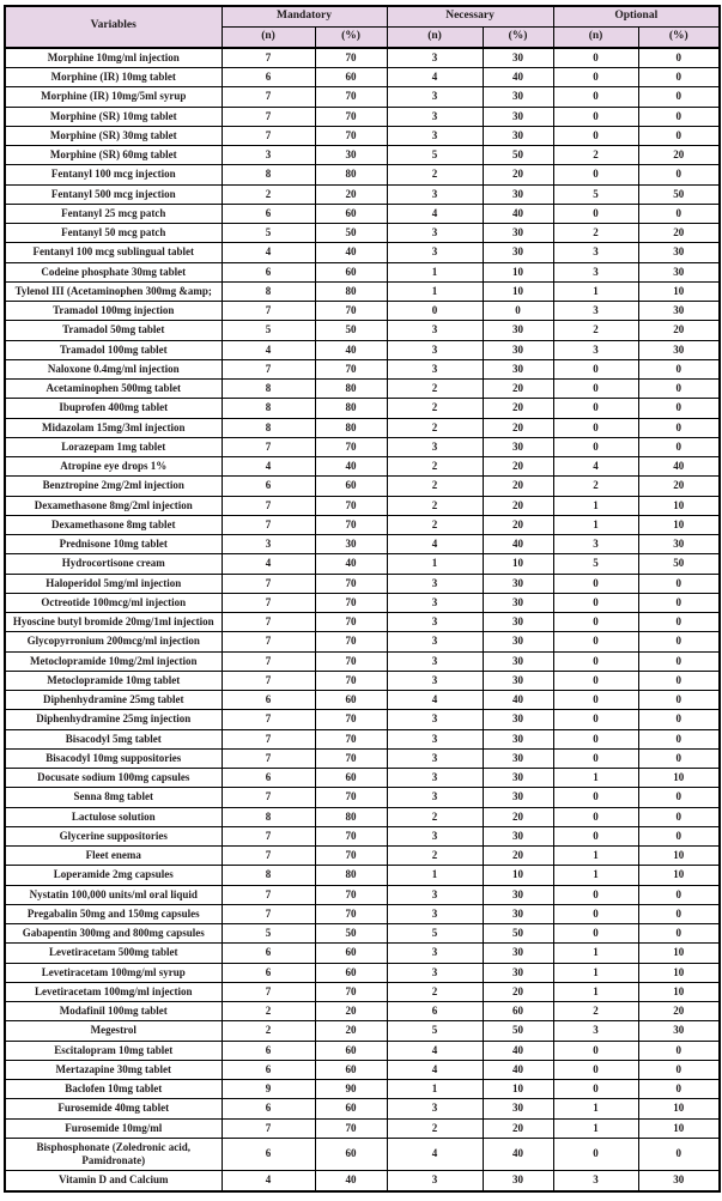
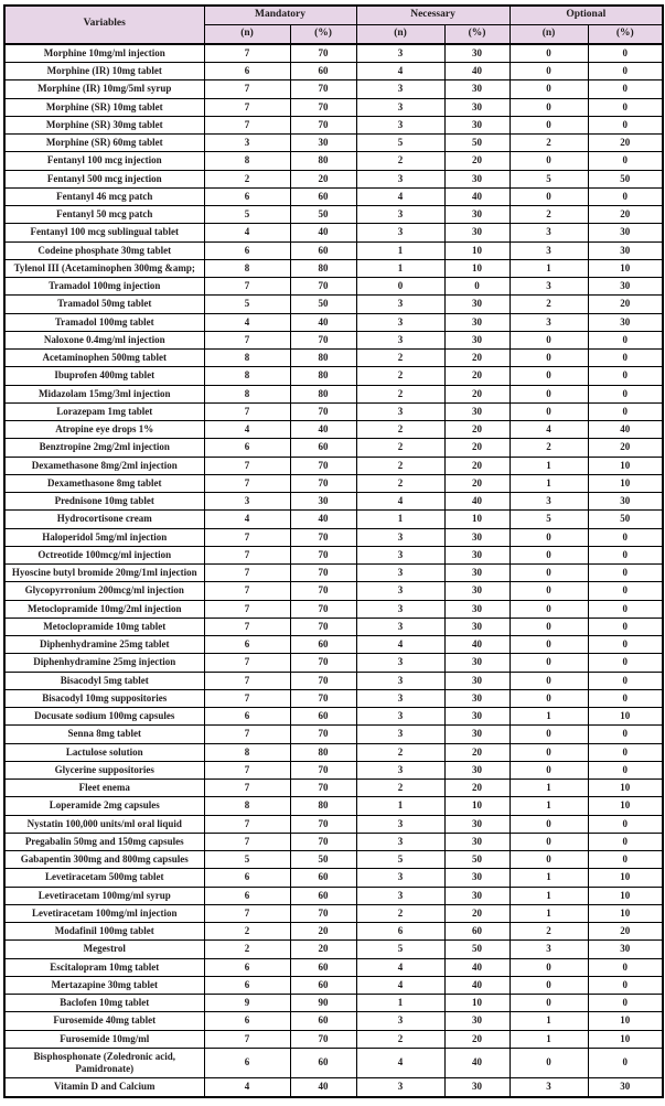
  Variables	Mandatory	Necessary	Optional
  (n)	(%)	(n)	(%)	(n)	(%)
  Morphine 10mg/ml injection	7	70	3	30	0	0
  Morphine (IR) 10mg tablet	6	60	4	40	0	0
  Morphine (IR) 10mg/5ml syrup	7	70	3	30	0	0
  Morphine (SR) 10mg tablet	7	70	3	30	0	0
  Morphine (SR) 30mg tablet	7	70	3	30	0	0
  Morphine (SR) 60mg tablet	3	30	5	50	2	20
  Fentanyl 100 mcg injection	8	80	2	20	0	0
  Fentanyl 500 mcg injection	2	20	3	30	5	50
- Fentanyl 25 mcg patch	6	60	4	40	0	0
+ Fentanyl 46 mcg patch	6	60	4	40	0	0
  Fentanyl 50 mcg patch	5	50	3	30	2	20
  Fentanyl 100 mcg sublingual tablet	4	40	3	30	3	30
  Codeine phosphate 30mg tablet	6	60	1	10	3	30
  Tylenol III (Acetaminophen 300mg &amp;	8	80	1	10	1	10
  Tramadol 100mg injection	7	70	0	0	3	30
  Tramadol 50mg tablet	5	50	3	30	2	20
  Tramadol 100mg tablet	4	40	3	30	3	30
  Naloxone 0.4mg/ml injection	7	70	3	30	0	0
  Acetaminophen 500mg tablet	8	80	2	20	0	0
  Ibuprofen 400mg tablet	8	80	2	20	0	0
  Midazolam 15mg/3ml injection	8	80	2	20	0	0
  Lorazepam 1mg tablet	7	70	3	30	0	0
  Atropine eye drops 1%	4	40	2	20	4	40
  Benztropine 2mg/2ml injection	6	60	2	20	2	20
  Dexamethasone 8mg/2ml injection	7	70	2	20	1	10
  Dexamethasone 8mg tablet	7	70	2	20	1	10
  Prednisone 10mg tablet	3	30	4	40	3	30
  Hydrocortisone cream	4	40	1	10	5	50
  Haloperidol 5mg/ml injection	7	70	3	30	0	0
  Octreotide 100mcg/ml injection	7	70	3	30	0	0
  Hyoscine butyl bromide 20mg/1ml injection	7	70	3	30	0	0
  Glycopyrronium 200mcg/ml injection	7	70	3	30	0	0
  Metoclopramide 10mg/2ml injection	7	70	3	30	0	0
  Metoclopramide 10mg tablet	7	70	3	30	0	0
  Diphenhydramine 25mg tablet	6	60	4	40	0	0
  Diphenhydramine 25mg injection	7	70	3	30	0	0
  Bisacodyl 5mg tablet	7	70	3	30	0	0
  Bisacodyl 10mg suppositories	7	70	3	30	0	0
  Docusate sodium 100mg capsules	6	60	3	30	1	10
  Senna 8mg tablet	7	70	3	30	0	0
  Lactulose solution	8	80	2	20	0	0
  Glycerine suppositories	7	70	3	30	0	0
  Fleet enema	7	70	2	20	1	10
  Loperamide 2mg capsules	8	80	1	10	1	10
  Nystatin 100,000 units/ml oral liquid	7	70	3	30	0	0
  Pregabalin 50mg and 150mg capsules	7	70	3	30	0	0
  Gabapentin 300mg and 800mg capsules	5	50	5	50	0	0
  Levetiracetam 500mg tablet	6	60	3	30	1	10
  Levetiracetam 100mg/ml syrup	6	60	3	30	1	10
  Levetiracetam 100mg/ml injection	7	70	2	20	1	10
  Modafinil 100mg tablet	2	20	6	60	2	20
  Megestrol	2	20	5	50	3	30
  Escitalopram 10mg tablet	6	60	4	40	0	0
  Mertazapine 30mg tablet	6	60	4	40	0	0
  Baclofen 10mg tablet	9	90	1	10	0	0
  Furosemide 40mg tablet	6	60	3	30	1	10
  Furosemide 10mg/ml	7	70	2	20	1	10
  Bisphosphonate (Zoledronic acid, Pamidronate)	6	60	4	40	0	0
  Vitamin D and Calcium	4	40	3	30	3	30
